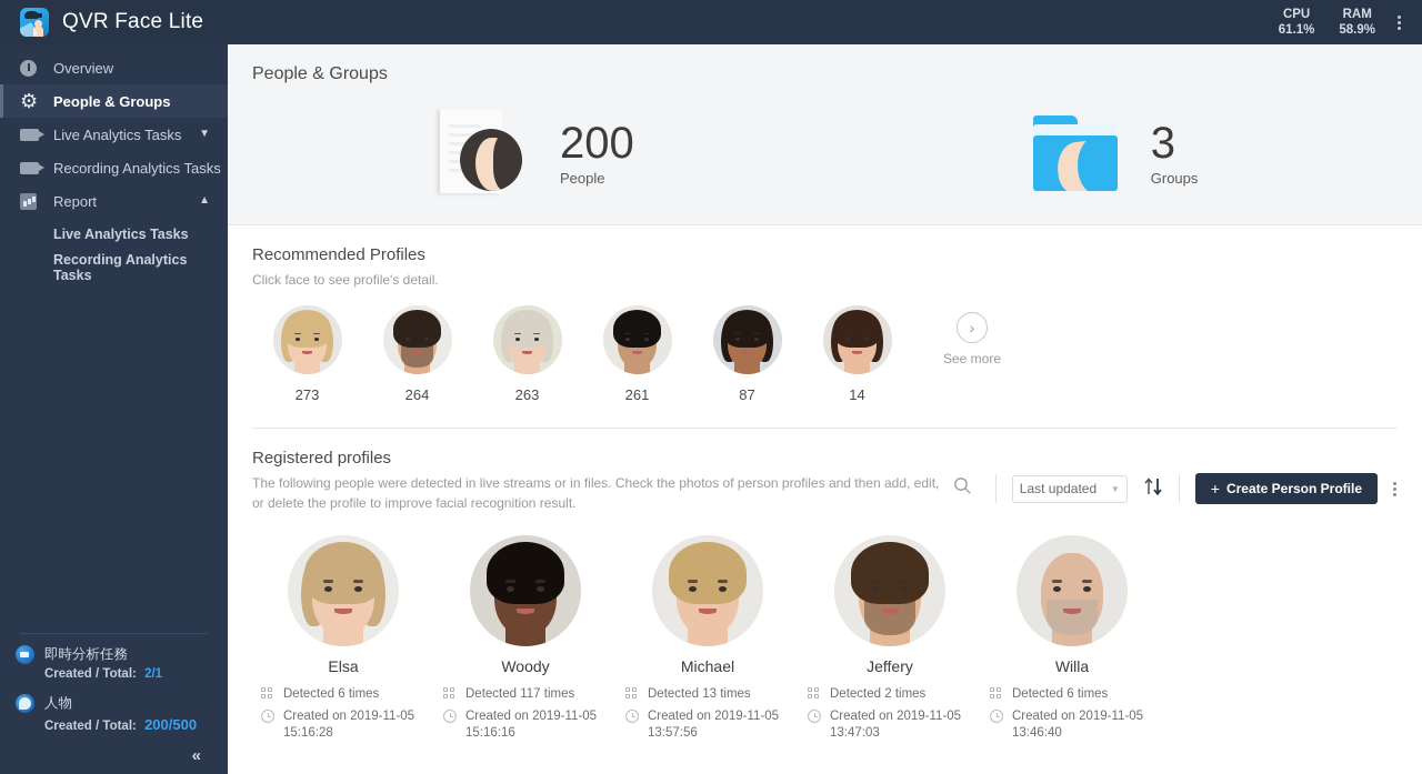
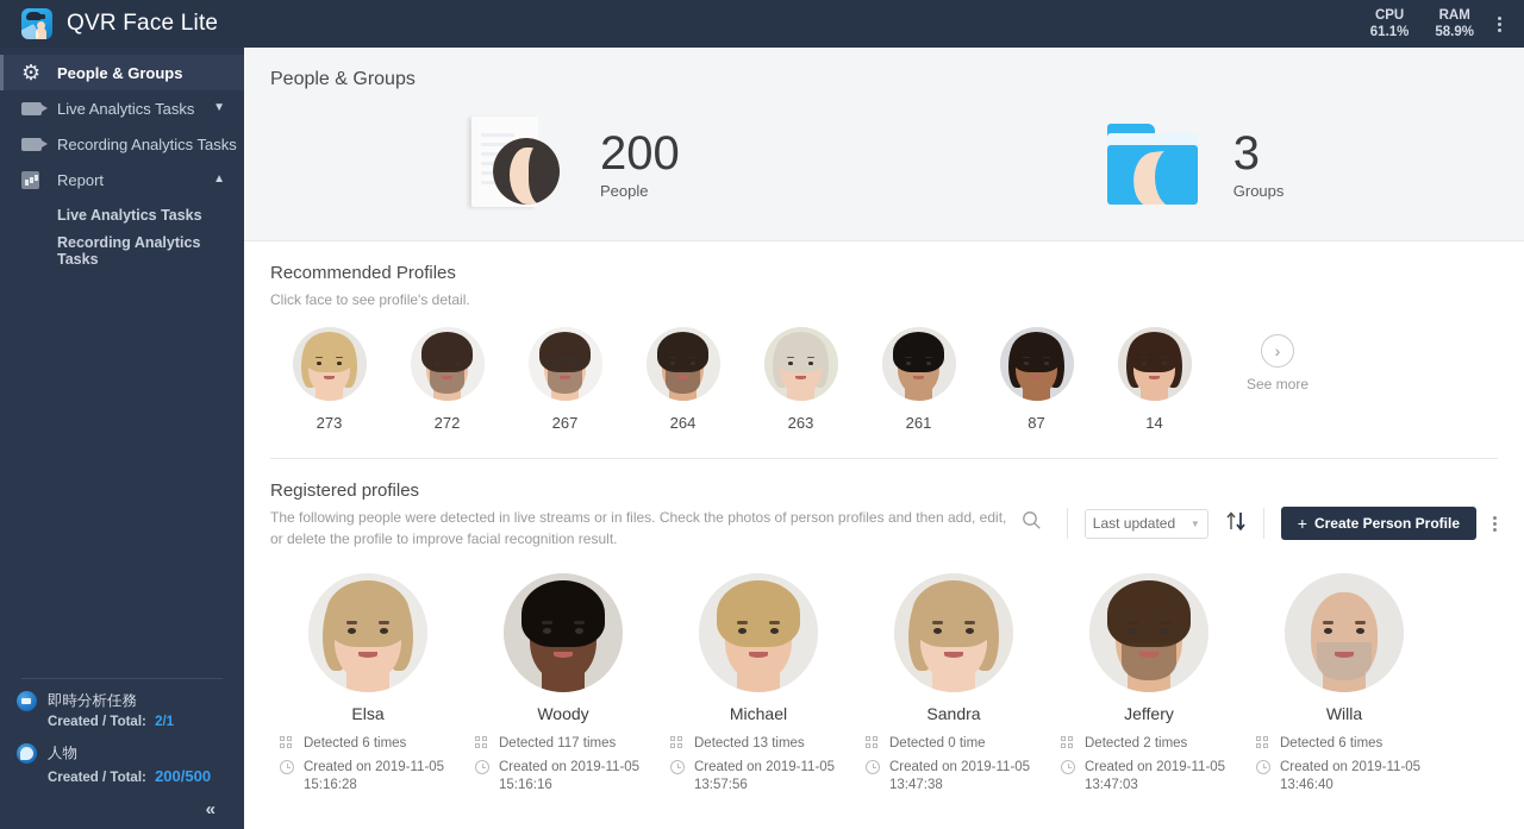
  QVR Face Lite
  CPU
  61.1%
  RAM
  58.9%
- Overview
  People & Groups
  Live Analytics Tasks
  ▼
  Recording Analytics Tasks
  Report
  ▲
  Live Analytics Tasks
  Recording Analytics Tasks
  即時分析任務
  Created / Total: 2/1
  人物
  Created / Total: 200/500
  «
  People & Groups
  200
  People
  3
  Groups
  Recommended Profiles
  Click face to see profile's detail.
  273
+ 272
+ 267
  264
  263
  261
  87
  14
  ›
  See more
  Registered profiles
  The following people were detected in live streams or in files. Check the photos of person profiles and then add, edit, or delete the profile to improve facial recognition result.
  Last updated
  ▼
  +
  Create Person Profile
  Elsa
  Detected 6 times
  Created on 2019-11-05 15:16:28
  Woody
  Detected 117 times
  Created on 2019-11-05 15:16:16
  Michael
  Detected 13 times
  Created on 2019-11-05 13:57:56
+ Sandra
+ Detected 0 time
+ Created on 2019-11-05 13:47:38
  Jeffery
  Detected 2 times
  Created on 2019-11-05 13:47:03
  Willa
  Detected 6 times
  Created on 2019-11-05 13:46:40
